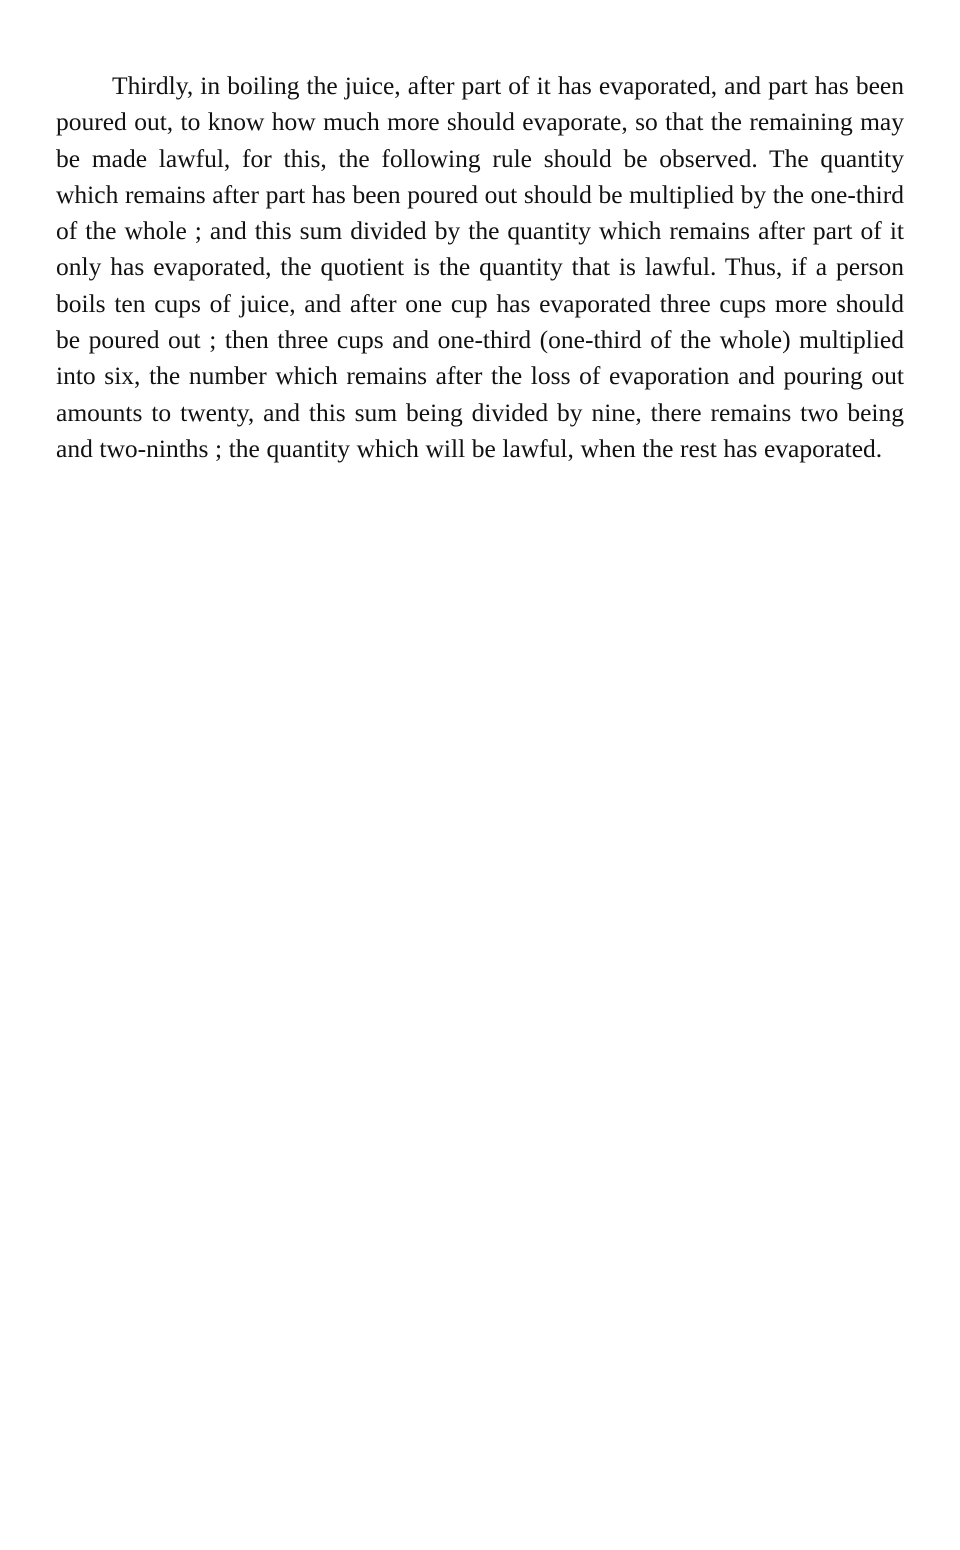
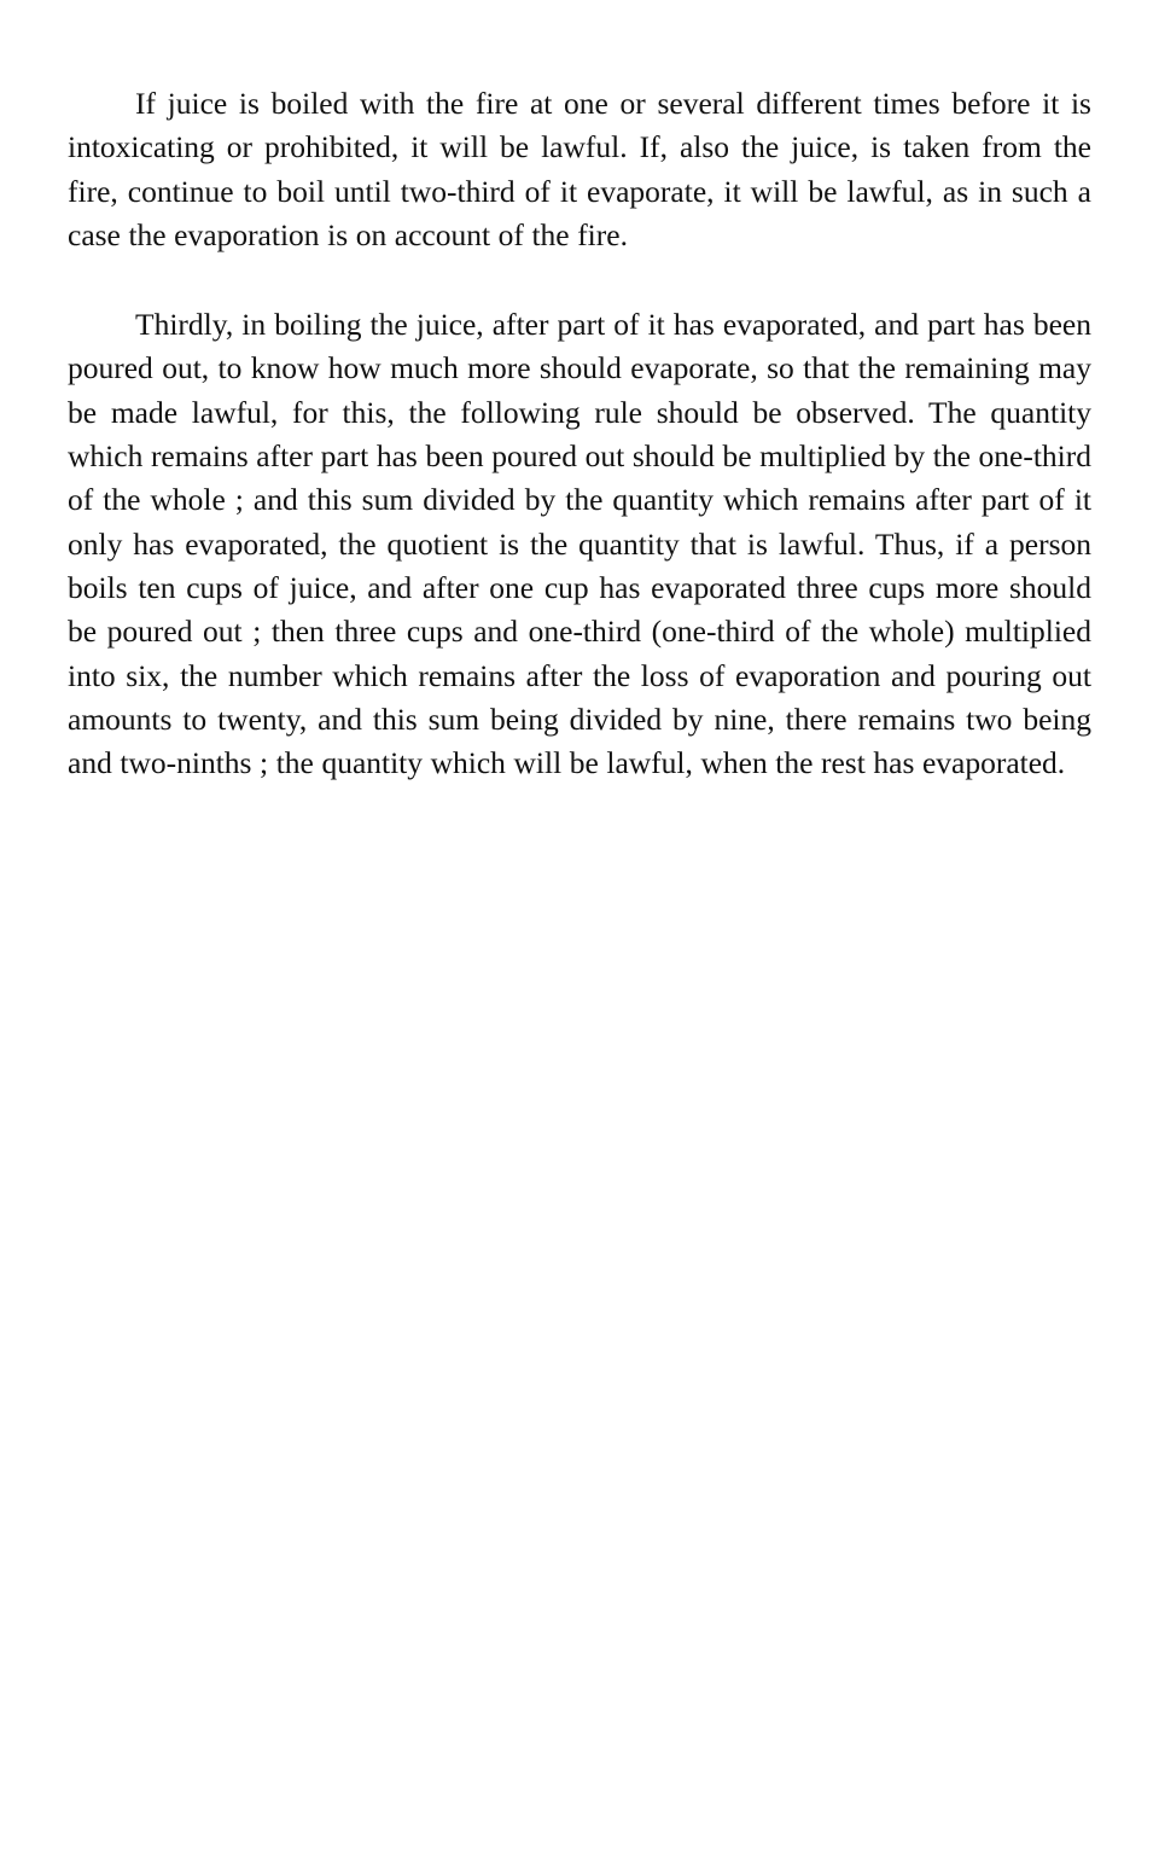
+ If juice is boiled with the fire at one or several different times before it is intoxicating or prohibited, it will be lawful. If, also the juice, is taken from the fire, continue to boil until two-third of it evaporate, it will be lawful, as in such a case the evaporation is on account of the fire.
  Thirdly, in boiling the juice, after part of it has evaporated, and part has been poured out, to know how much more should evaporate, so that the remaining may be made lawful, for this, the following rule should be observed. The quantity which remains after part has been poured out should be multiplied by the one-third of the whole ; and this sum divided by the quantity which remains after part of it only has evaporated, the quotient is the quantity that is lawful. Thus, if a person boils ten cups of juice, and after one cup has evaporated three cups more should be poured out ; then three cups and one-third (one-third of the whole) multiplied into six, the number which remains after the loss of evaporation and pouring out amounts to twenty, and this sum being divided by nine, there remains two being and two-ninths ; the quantity which will be lawful, when the rest has evaporated.
